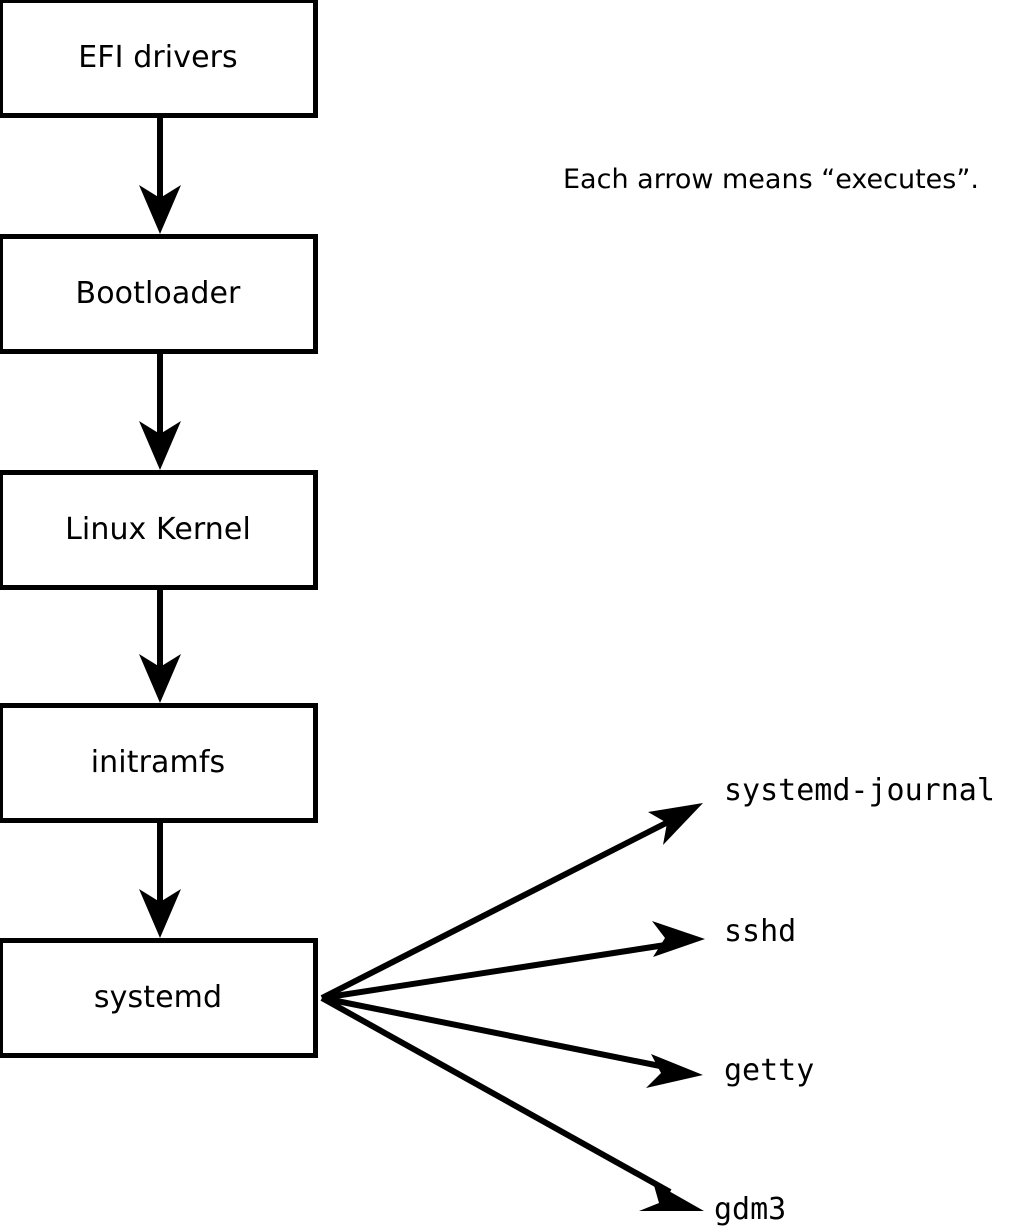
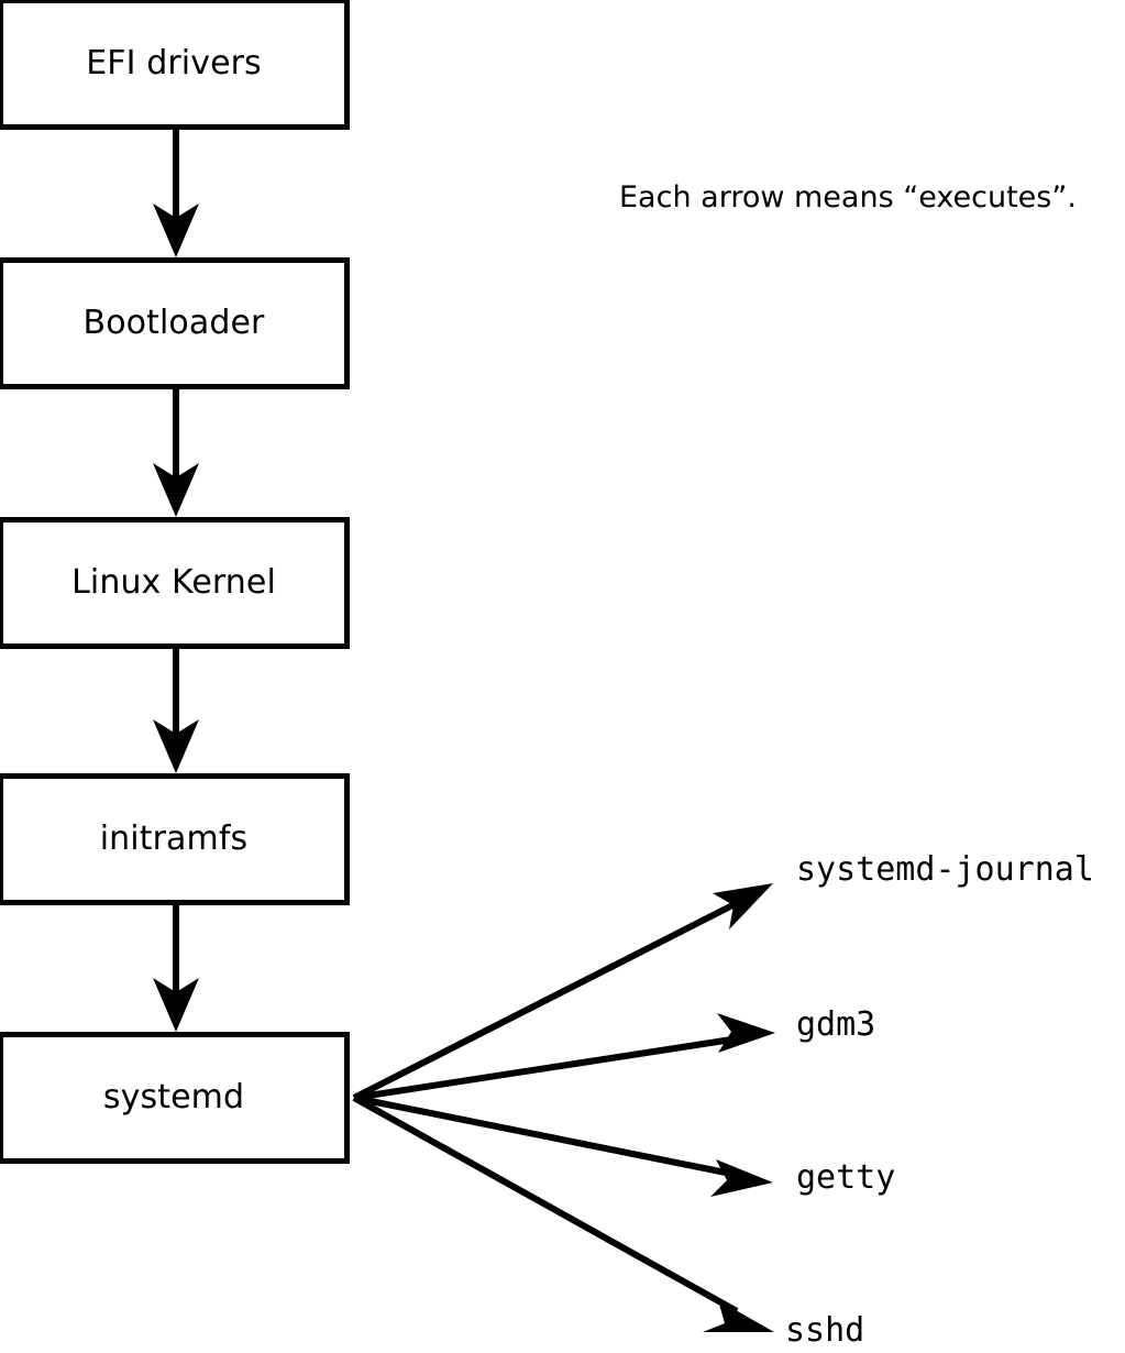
  EFI drivers
  Bootloader
  Linux Kernel
  initramfs
  systemd
  systemd-journal
- sshd
+ gdm3
  getty
- gdm3
+ sshd
  Each arrow means “executes”.
